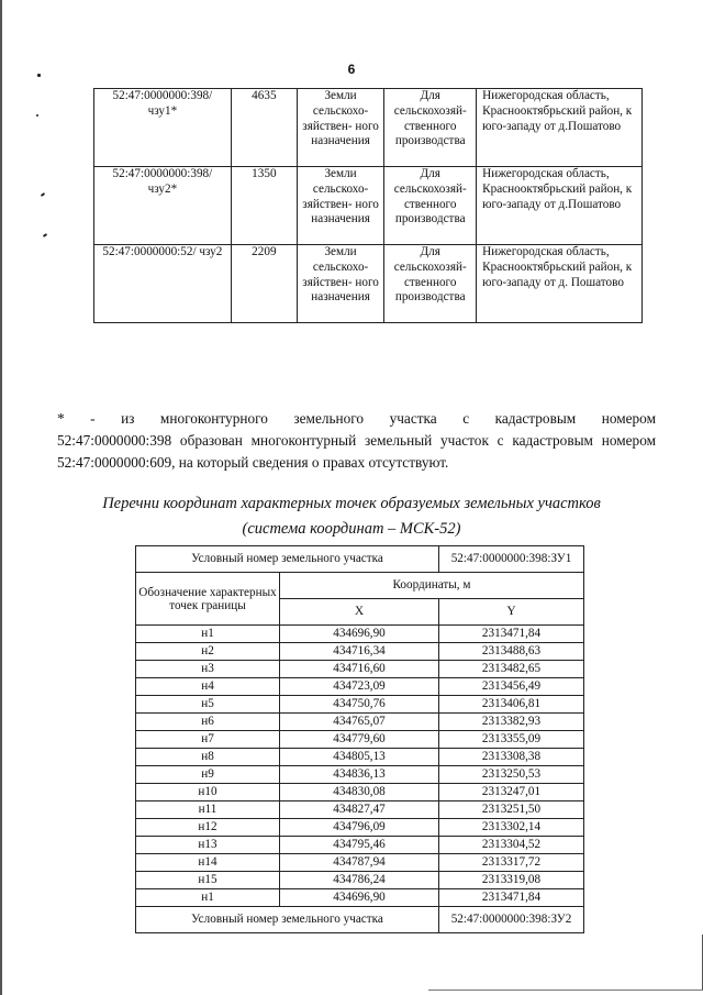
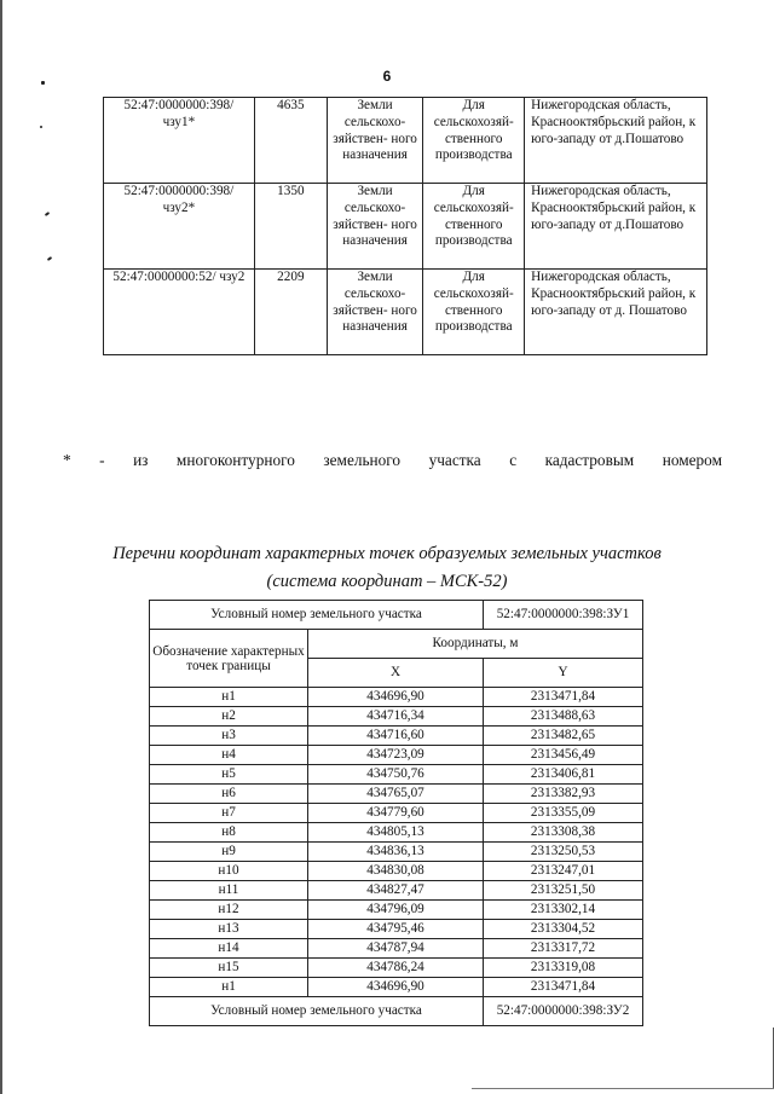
  6
  52:47:0000000:398/ чзу1*	4635	Земли сельскохо- зяйствен- ного назначения	Для сельскохозяй- ственного производства	Нижегородская область, Краснооктябрьский район, к юго-западу от д.Пошатово
  52:47:0000000:398/ чзу2*	1350	Земли сельскохо- зяйствен- ного назначения	Для сельскохозяй- ственного производства	Нижегородская область, Краснооктябрьский район, к юго-западу от д.Пошатово
  52:47:0000000:52/ чзу2	2209	Земли сельскохо- зяйствен- ного назначения	Для сельскохозяй- ственного производства	Нижегородская область, Краснооктябрьский район, к юго-западу от д. Пошатово
  *
  -
  из
  многоконтурного
  земельного
  участка
  с
  кадастровым
  номером
- 52:47:0000000:398 образован многоконтурный земельный участок с кадастровым номером 52:47:0000000:609, на который сведения о правах отсутствуют.
  Перечни координат характерных точек образуемых земельных участков
  (система координат – МСК-52)
  Условный номер земельного участка	52:47:0000000:398:ЗУ1
  Обозначение характерных точек границы	Координаты, м
  X	Y
  н1	434696,90	2313471,84
  н2	434716,34	2313488,63
  н3	434716,60	2313482,65
  н4	434723,09	2313456,49
  н5	434750,76	2313406,81
  н6	434765,07	2313382,93
  н7	434779,60	2313355,09
  н8	434805,13	2313308,38
  н9	434836,13	2313250,53
  н10	434830,08	2313247,01
  н11	434827,47	2313251,50
  н12	434796,09	2313302,14
  н13	434795,46	2313304,52
  н14	434787,94	2313317,72
  н15	434786,24	2313319,08
  н1	434696,90	2313471,84
  Условный номер земельного участка	52:47:0000000:398:ЗУ2
